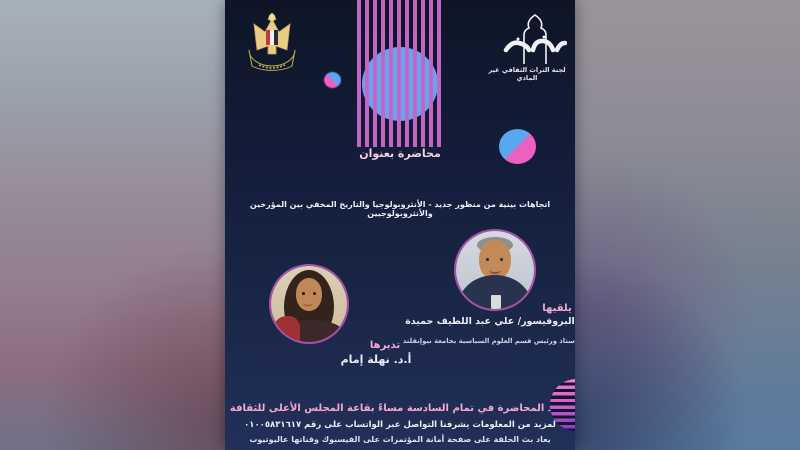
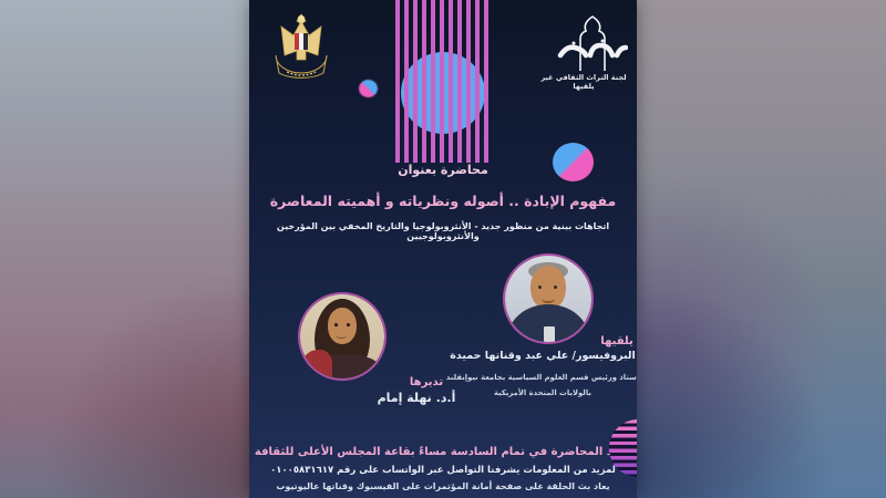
- لجنة التراث الثقافي غير المادي
+ لجنة التراث الثقافي غير يلقيها
  محاضرة بعنوان
+ مفهوم الإبادة .. أصوله ونظرياته و أهميته المعاصرة
  اتجاهات بينية من منظور جديد - الأنثروبولوجيا والتاريخ المخفي بين المؤرخين والأنثروبولوجيين
  يلقيها
- البروفيسور/ علي عبد اللطيف حميدة
+ البروفيسور/ علي عبد وقناتها حميدة
  ستاذ ورئيس قسم العلوم السياسية بجامعة نيوإنقلند
+ بالولايات المتحدة الأمريكية
  تديرها
  أ.د. نهلة إمام
  المحاضرة في تمام السادسة مساءً بقاعة المجلس الأعلى للثقافة
  لمزيد من المعلومات يشرفنا التواصل عبر الواتساب على رقم ٠١٠٠٥٨٣١٦١٧
  يعاد بث الحلقة على صفحة أمانة المؤتمرات على الفيسبوك وقناتها عاليوتيوب
